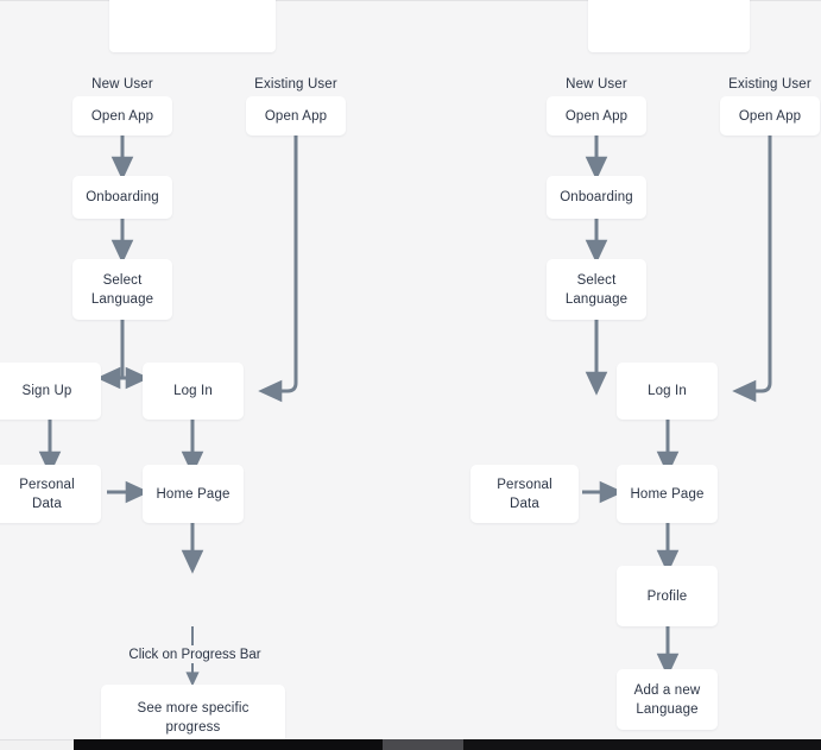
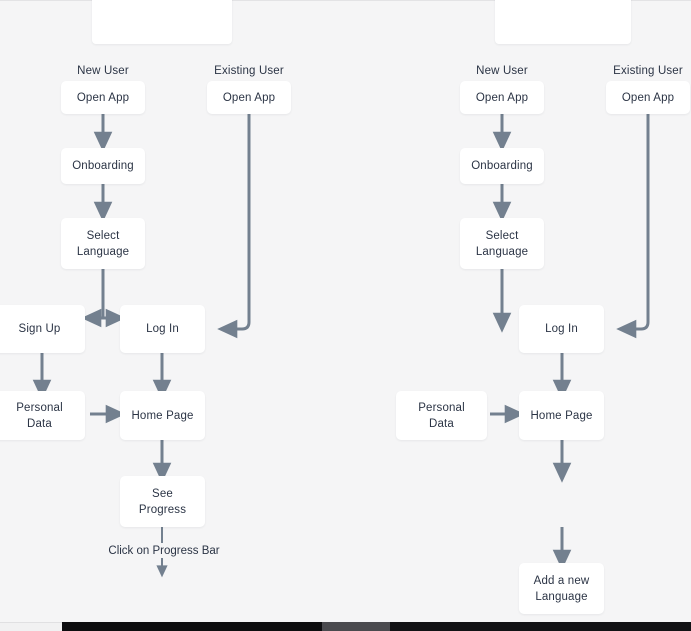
  New User
  Existing User
  Open App
  Open App
  Onboarding
  Select
  Language
  Sign Up
  Log In
  Personal
  Data
  Home Page
+ See
+ Progress
  Click on Progress Bar
- See more specific
- progress
  New User
  Existing User
  Open App
  Open App
  Onboarding
  Select
  Language
  Log In
  Personal
  Data
  Home Page
- Profile
  Add a new
  Language
